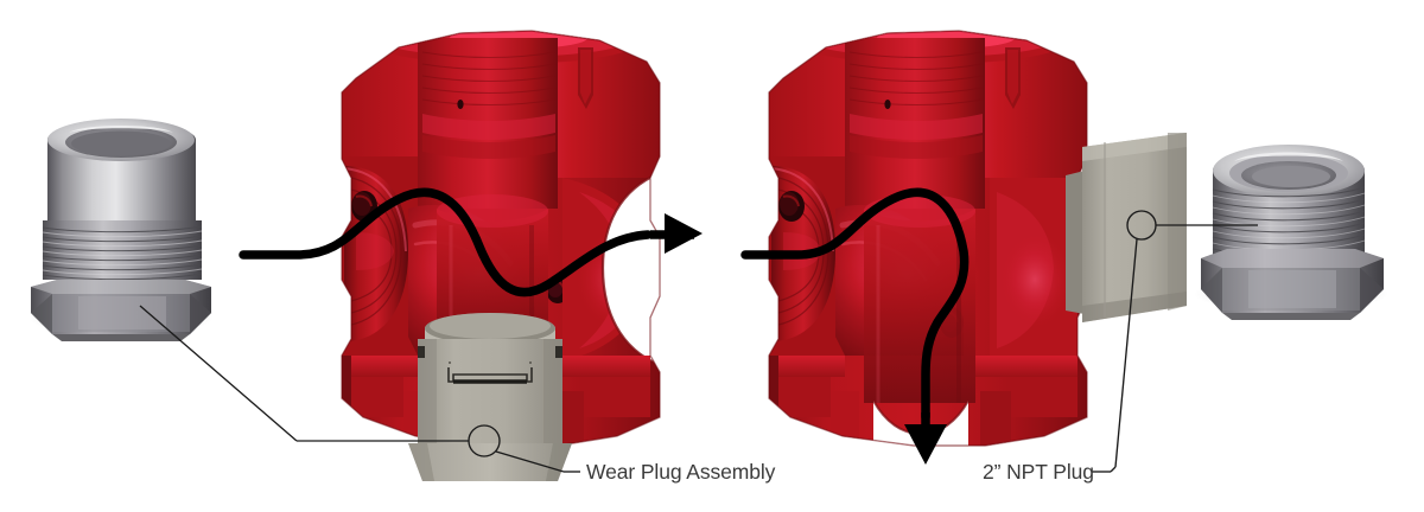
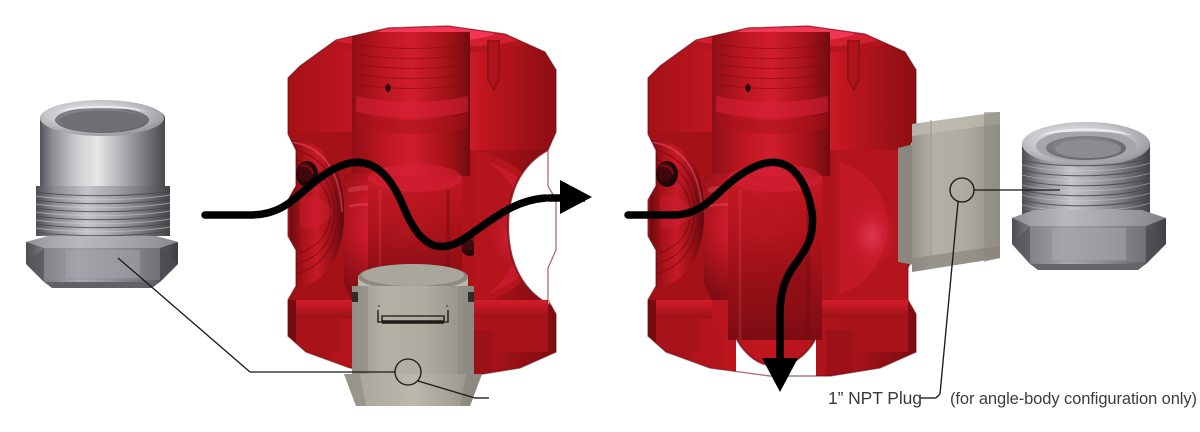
- Wear Plug Assembly
- 2” NPT Plug
+ 1” NPT Plug
+ (for angle-body configuration only)
